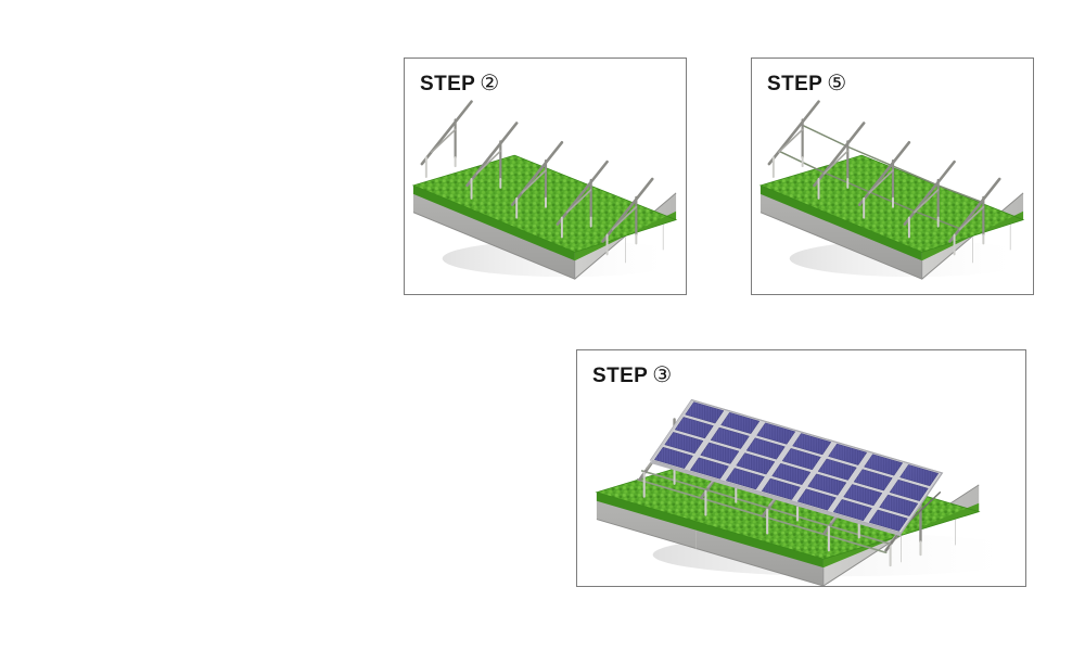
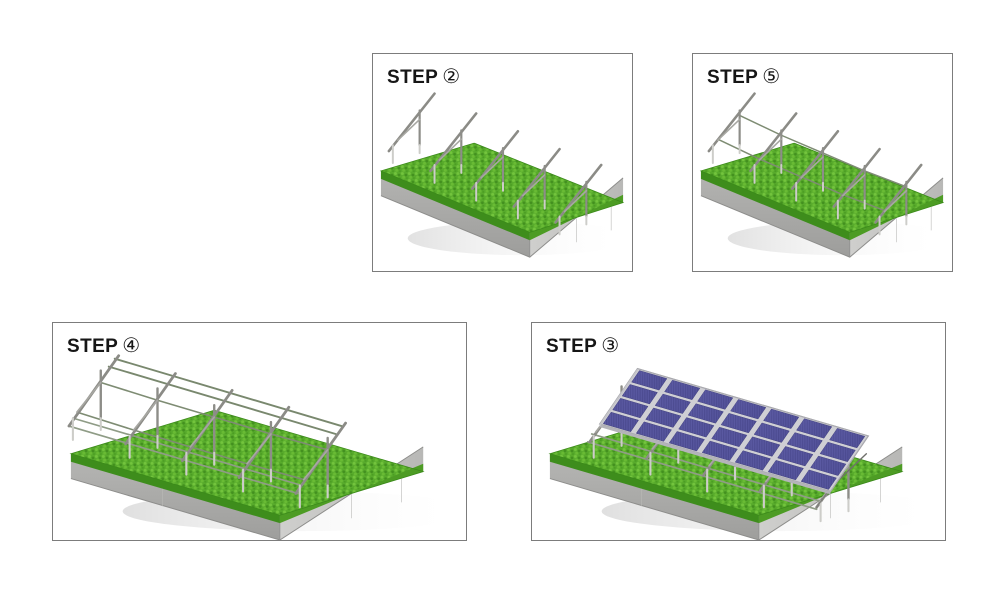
  STEP ②
  STEP ⑤
+ STEP ④
  STEP ③
